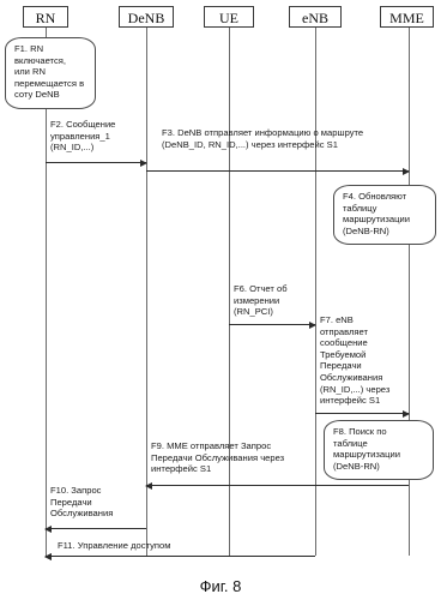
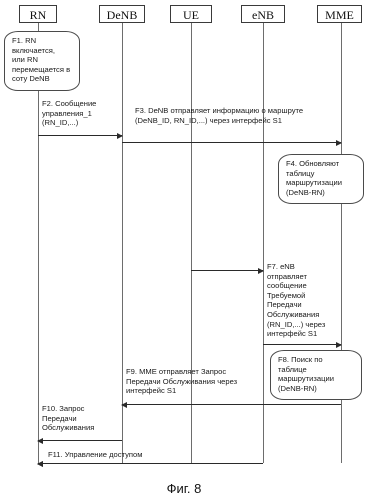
  RN
  DeNB
  UE
  eNB
  MME
  F1. RN
  включается,
  или RN
  перемещается в
  соту DeNB
  F2. Сообщение
  управления_1
  (RN_ID,...)
  F3. DeNB отправляет информацию о маршруте
  (DeNB_ID, RN_ID,...) через интерфейс S1
  F4. Обновляют
  таблицу
  маршрутизации
  (DeNB-RN)
- F6. Отчет об
- измерении
- (RN_PCI)
  F7. eNB
  отправляет
  сообщение
  Требуемой
  Передачи
  Обслуживания
  (RN_ID,...) через
  интерфейс S1
  F8. Поиск по
  таблице
  маршрутизации
  (DeNB-RN)
  F9. MME отправляет Запрос
  Передачи Обслуживания через
  интерфейс S1
  F10. Запрос
  Передачи
  Обслуживания
  F11. Управление доступом
  Фиг. 8
